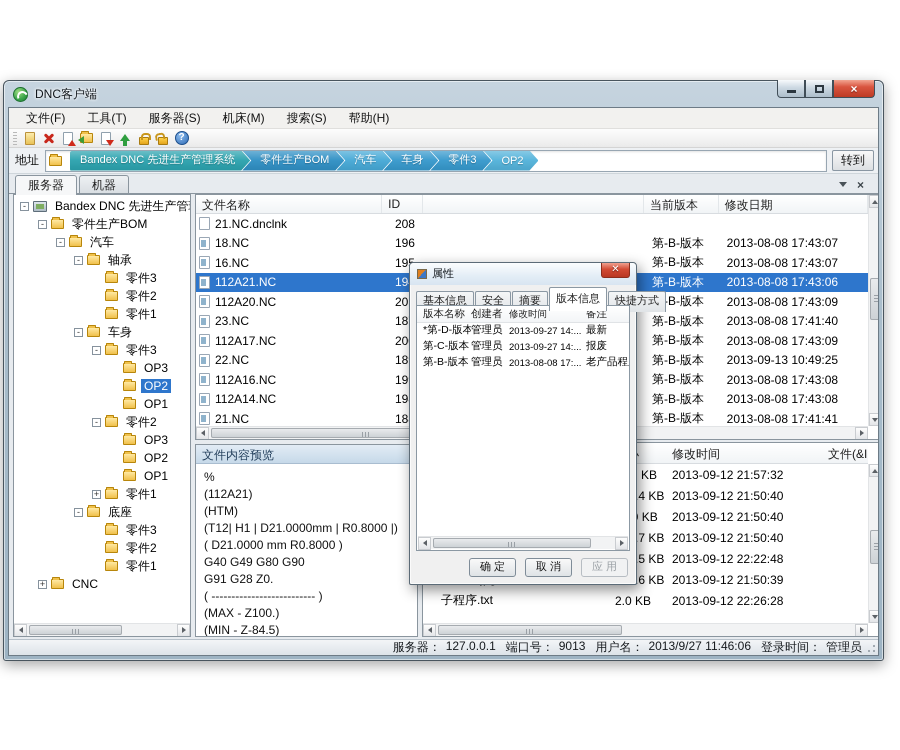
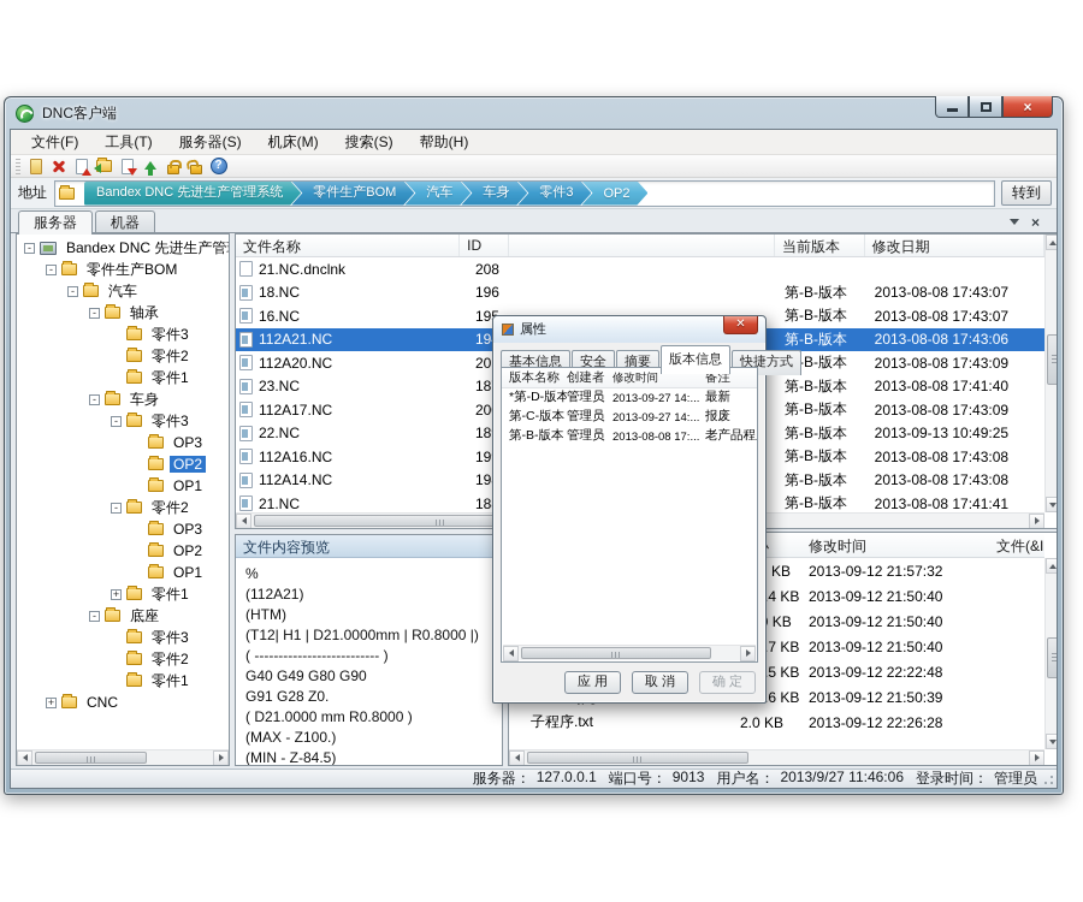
  DNC客户端
  ×
  文件(F)
  工具(T)
  服务器(S)
  机床(M)
  搜索(S)
  帮助(H)
  ?
  地址
  Bandex DNC 先进生产管理系统
  零件生产BOM
  汽车
  车身
  零件3
  OP2
  转到
  服务器 机器
  ×
  -
  Bandex DNC 先进生产管
  -
  零件生产BOM
  -
  汽车
  -
  轴承
  零件3
  零件2
  零件1
  -
  车身
  -
  零件3
  OP3
  OP2
  OP1
  -
  零件2
  OP3
  OP2
  OP1
  +
  零件1
  -
  底座
  零件3
  零件2
  零件1
  +
  CNC
  文件名称
  ID
  当前版本
  修改日期
  21.NC.dnclnk
  208
  18.NC
  196
  第-B-版本
  2013-08-08 17:43:07
  16.NC
  第-B-版本
  2013-08-08 17:43:07
  112A21.NC
  第-B-版本
  2013-08-08 17:43:06
  112A20.NC
  2013-08-08 17:43:09
  23.NC
  第-B-版本
  2013-08-08 17:41:40
  112A17.NC
  第-B-版本
  2013-08-08 17:43:09
  22.NC
  第-B-版本
  2013-09-13 10:49:25
  112A16.NC
  第-B-版本
  2013-08-08 17:43:08
  112A14.NC
  第-B-版本
  2013-08-08 17:43:08
  21.NC
  第-B-版本
  2013-08-08 17:41:41
  文件内容预览
  %
  (112A21)
  (HTM)
  (T12| H1 | D21.0000mm | R0.8000 |)
- ( D21.0000 mm R0.8000 )
+ ( -------------------------- )
  G40 G49 G80 G90
  G91 G28 Z0.
- ( -------------------------- )
+ ( D21.0000 mm R0.8000 )
  (MAX - Z100.)
  (MIN - Z-84.5)
  修改时间
  文件(&I
  KB
  2013-09-12 21:57:32
  2013-09-12 21:50:40
  2013-09-12 21:50:40
  2013-09-12 21:50:40
  2013-09-12 22:22:48
  2013-09-12 21:50:39
  子程序.txt
  2.0 KB
  2013-09-12 22:26:28
  服务器：
  127.0.0.1
  端口号：
  9013
  用户名：
  2013/9/27 11:46:06
  登录时间：
  管理员
  属性
  ✕
  基本信息 安全 摘要 版本信息 快捷方式
  版本名称
  创建者
  修改时间
  备注
  *第-D-版本
  管理员
  2013-09-27 14:...
  最新
  第-C-版本
  管理员
  2013-09-27 14:...
  报废
  第-B-版本
  管理员
  2013-08-08 17:...
  老产品程
- 确 定
+ 应 用
  取 消
- 应 用
+ 确 定
